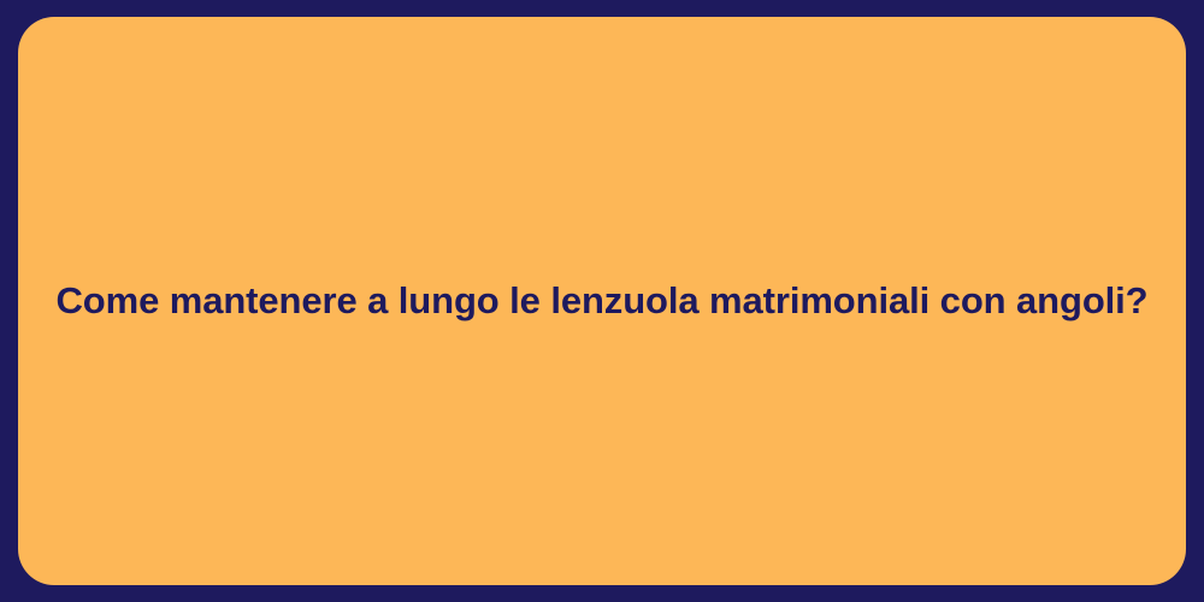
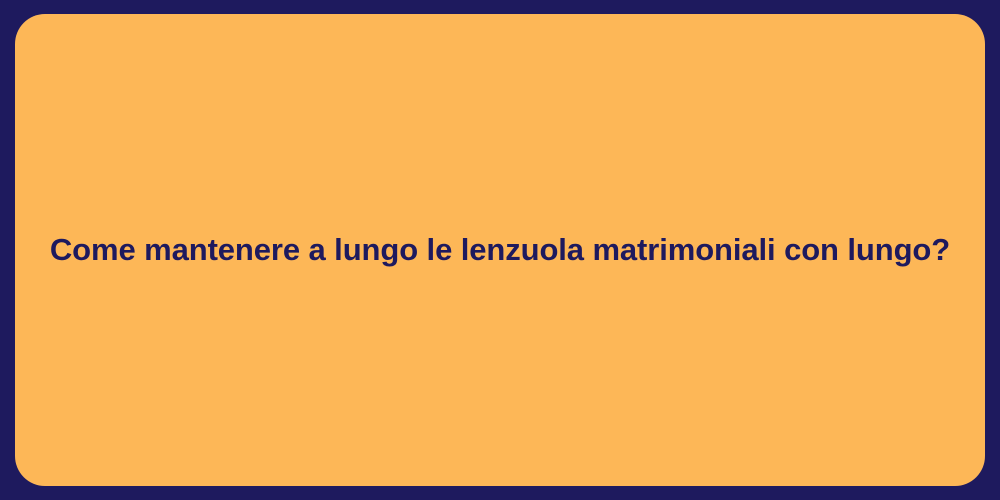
- Come mantenere a lungo le lenzuola matrimoniali con angoli?
+ Come mantenere a lungo le lenzuola matrimoniali con lungo?
